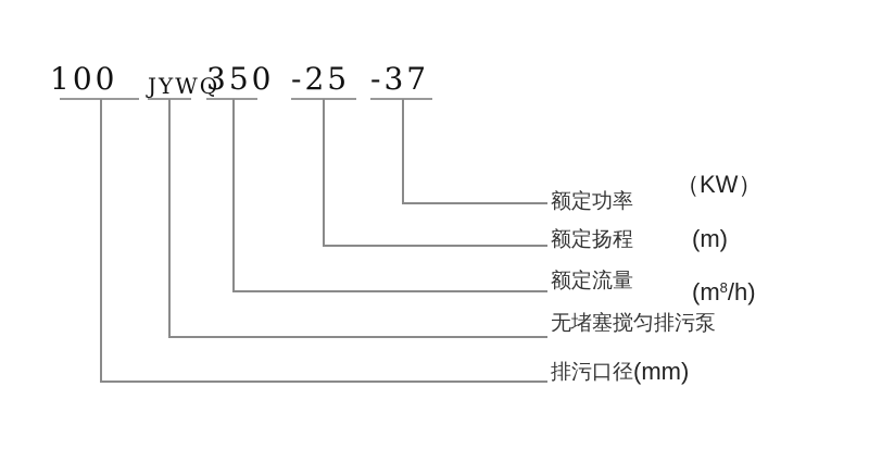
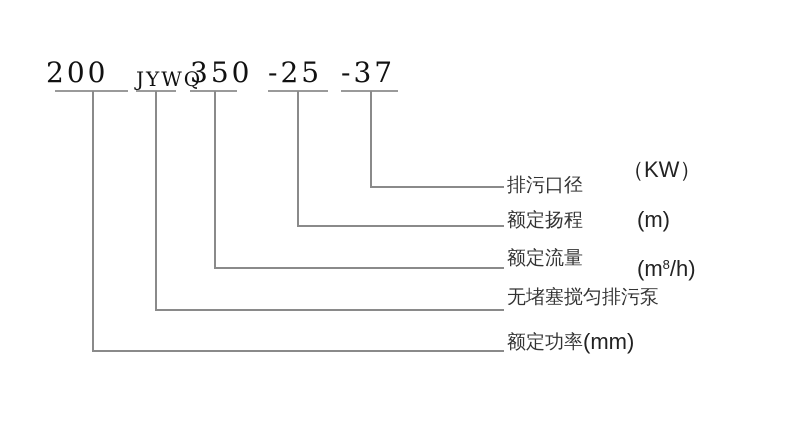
- 100
+ 200
  JYWQ
  350
  -25
  -37
- 额定功率
+ 排污口径
  （KW）
  额定扬程
  (m)
  额定流量
  (m8/h)
  无堵塞搅匀排污泵
- 排污口径
+ 额定功率
  (mm)
